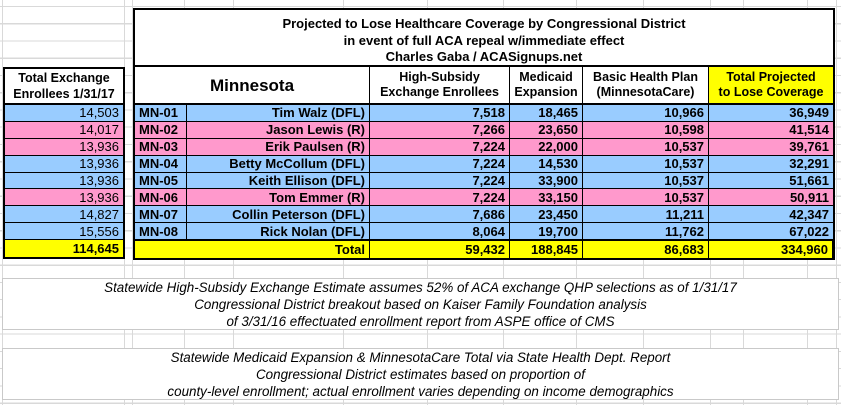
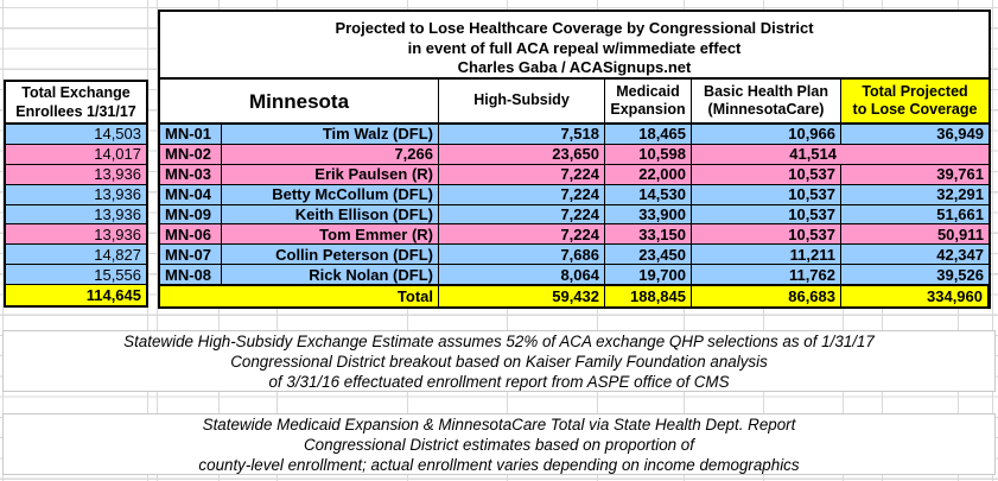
  Total Exchange
  Enrollees 1/31/17
  14,503
  14,017
  13,936
  13,936
  13,936
  13,936
  14,827
  15,556
  114,645
  Projected to Lose Healthcare Coverage by Congressional District
  in event of full ACA repeal w/immediate effect
  Charles Gaba / ACASignups.net
  Minnesota
  High-Subsidy
- Exchange Enrollees
  Medicaid
  Expansion
  Basic Health Plan
  (MinnesotaCare)
  Total Projected
  to Lose Coverage
  MN-01
  Tim Walz (DFL)
  7,518
  18,465
  10,966
  36,949
  MN-02
- Jason Lewis (R)
  7,266
  23,650
  10,598
  41,514
  MN-03
  Erik Paulsen (R)
  7,224
  22,000
  10,537
  39,761
  MN-04
  Betty McCollum (DFL)
  7,224
  14,530
  10,537
  32,291
- MN-05
+ MN-09
  Keith Ellison (DFL)
  7,224
  33,900
  10,537
  51,661
  MN-06
  Tom Emmer (R)
  7,224
  33,150
  10,537
  50,911
  MN-07
  Collin Peterson (DFL)
  7,686
  23,450
  11,211
  42,347
  MN-08
  Rick Nolan (DFL)
  8,064
  19,700
  11,762
- 67,022
+ 39,526
  Total
  59,432
  188,845
  86,683
  334,960
  Statewide High-Subsidy Exchange Estimate assumes 52% of ACA exchange QHP selections as of 1/31/17
  Congressional District breakout based on Kaiser Family Foundation analysis
  of 3/31/16 effectuated enrollment report from ASPE office of CMS
  Statewide Medicaid Expansion & MinnesotaCare Total via State Health Dept. Report
  Congressional District estimates based on proportion of
  county-level enrollment; actual enrollment varies depending on income demographics
